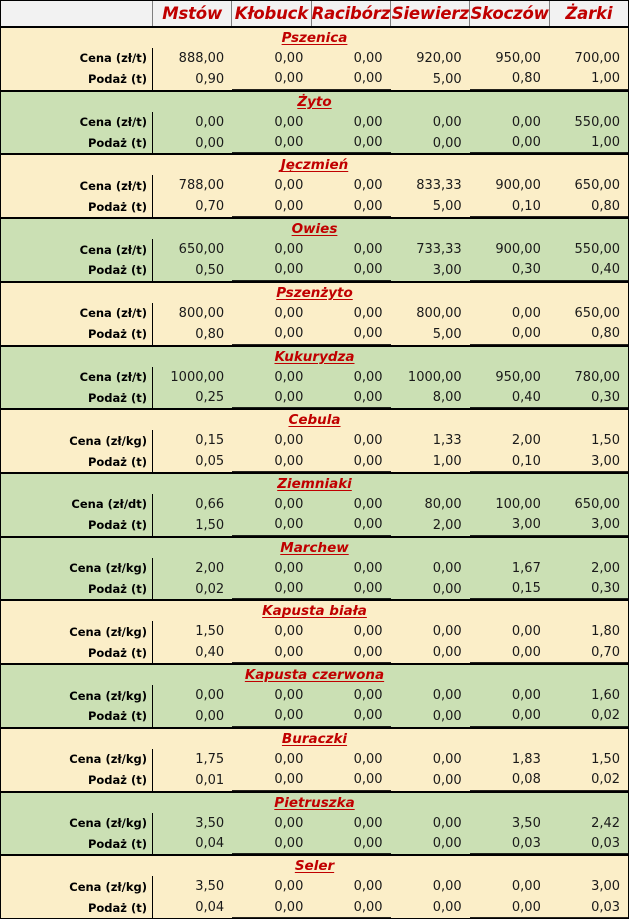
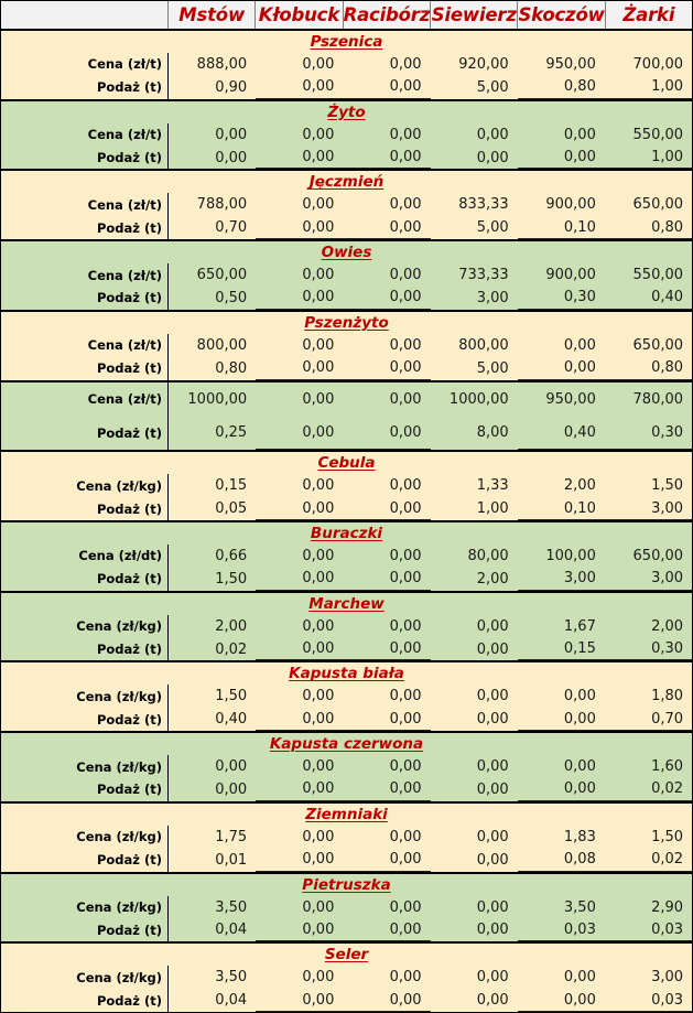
  Mstów
  Kłobuck
  Racibórz
  Siewierz
  Skoczów
  Żarki
  Pszenica
  Cena (zł/t)
  888,00
  0,00
  0,00
  920,00
  950,00
  700,00
  Podaż (t)
  0,90
  0,00
  0,00
  5,00
  0,80
  1,00
  Żyto
  Cena (zł/t)
  0,00
  0,00
  0,00
  0,00
  0,00
  550,00
  Podaż (t)
  0,00
  0,00
  0,00
  0,00
  0,00
  1,00
  Jęczmień
  Cena (zł/t)
  788,00
  0,00
  0,00
  833,33
  900,00
  650,00
  Podaż (t)
  0,70
  0,00
  0,00
  5,00
  0,10
  0,80
  Owies
  Cena (zł/t)
  650,00
  0,00
  0,00
  733,33
  900,00
  550,00
  Podaż (t)
  0,50
  0,00
  0,00
  3,00
  0,30
  0,40
  Pszenżyto
  Cena (zł/t)
  800,00
  0,00
  0,00
  800,00
  0,00
  650,00
  Podaż (t)
  0,80
  0,00
  0,00
  5,00
  0,00
  0,80
- Kukurydza
  Cena (zł/t)
  1000,00
  0,00
  0,00
  1000,00
  950,00
  780,00
  Podaż (t)
  0,25
  0,00
  0,00
  8,00
  0,40
  0,30
  Cebula
  Cena (zł/kg)
  0,15
  0,00
  0,00
  1,33
  2,00
  1,50
  Podaż (t)
  0,05
  0,00
  0,00
  1,00
  0,10
  3,00
- Ziemniaki
+ Buraczki
  Cena (zł/dt)
  0,66
  0,00
  0,00
  80,00
  100,00
  650,00
  Podaż (t)
  1,50
  0,00
  0,00
  2,00
  3,00
  3,00
  Marchew
  Cena (zł/kg)
  2,00
  0,00
  0,00
  0,00
  1,67
  2,00
  Podaż (t)
  0,02
  0,00
  0,00
  0,00
  0,15
  0,30
  Kapusta biała
  Cena (zł/kg)
  1,50
  0,00
  0,00
  0,00
  0,00
  1,80
  Podaż (t)
  0,40
  0,00
  0,00
  0,00
  0,00
  0,70
  Kapusta czerwona
  Cena (zł/kg)
  0,00
  0,00
  0,00
  0,00
  0,00
  1,60
  Podaż (t)
  0,00
  0,00
  0,00
  0,00
  0,00
  0,02
- Buraczki
+ Ziemniaki
  Cena (zł/kg)
  1,75
  0,00
  0,00
  0,00
  1,83
  1,50
  Podaż (t)
  0,01
  0,00
  0,00
  0,00
  0,08
  0,02
  Pietruszka
  Cena (zł/kg)
  3,50
  0,00
  0,00
  0,00
  3,50
- 2,42
+ 2,90
  Podaż (t)
  0,04
  0,00
  0,00
  0,00
  0,03
  0,03
  Seler
  Cena (zł/kg)
  3,50
  0,00
  0,00
  0,00
  0,00
  3,00
  Podaż (t)
  0,04
  0,00
  0,00
  0,00
  0,00
  0,03
